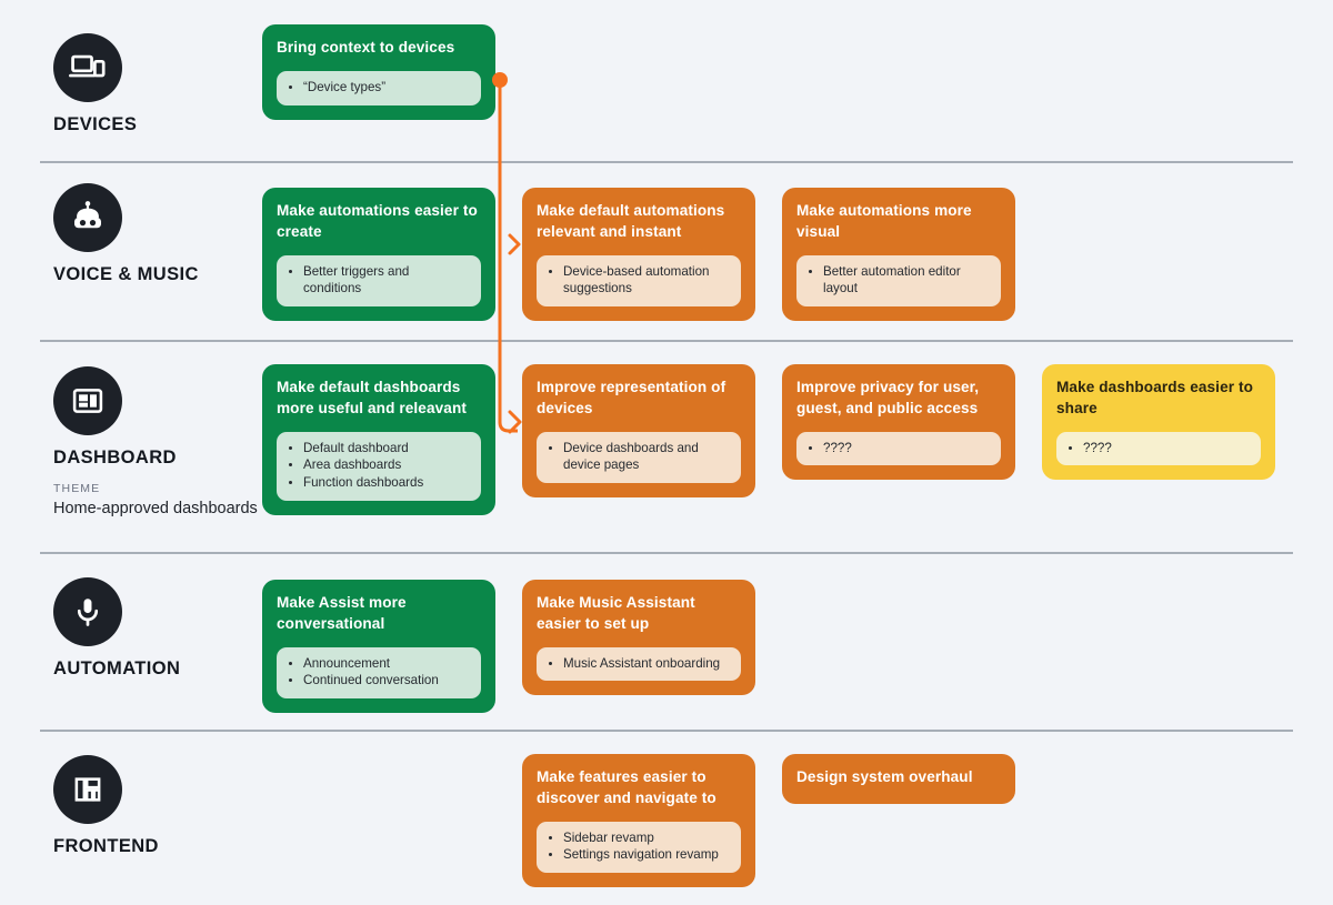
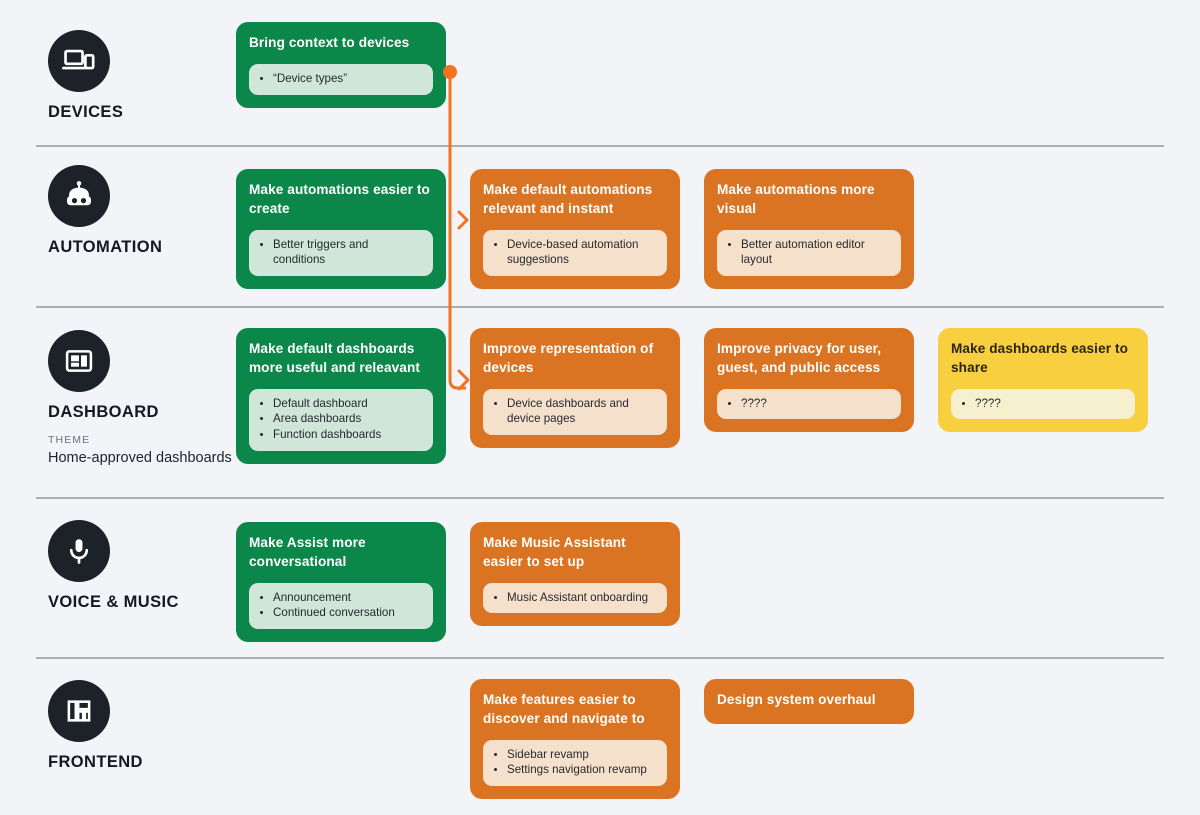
  DEVICES
  Bring context to devices
  “Device types”
- VOICE & MUSIC
+ AUTOMATION
  Make automations easier to create
  Better triggers and conditions
  Make default automations relevant and instant
  Device-based automation suggestions
  Make automations more visual
  Better automation editor layout
  DASHBOARD
  THEME
  Home-approved dashboards
  Make default dashboards more useful and releavant
  Default dashboard
  Area dashboards
  Function dashboards
  Improve representation of devices
  Device dashboards and device pages
  Improve privacy for user, guest, and public access
  ????
  Make dashboards easier to share
  ????
- AUTOMATION
+ VOICE & MUSIC
  Make Assist more conversational
  Announcement
  Continued conversation
  Make Music Assistant easier to set up
  Music Assistant onboarding
  FRONTEND
  Make features easier to discover and navigate to
  Sidebar revamp
  Settings navigation revamp
  Design system overhaul
